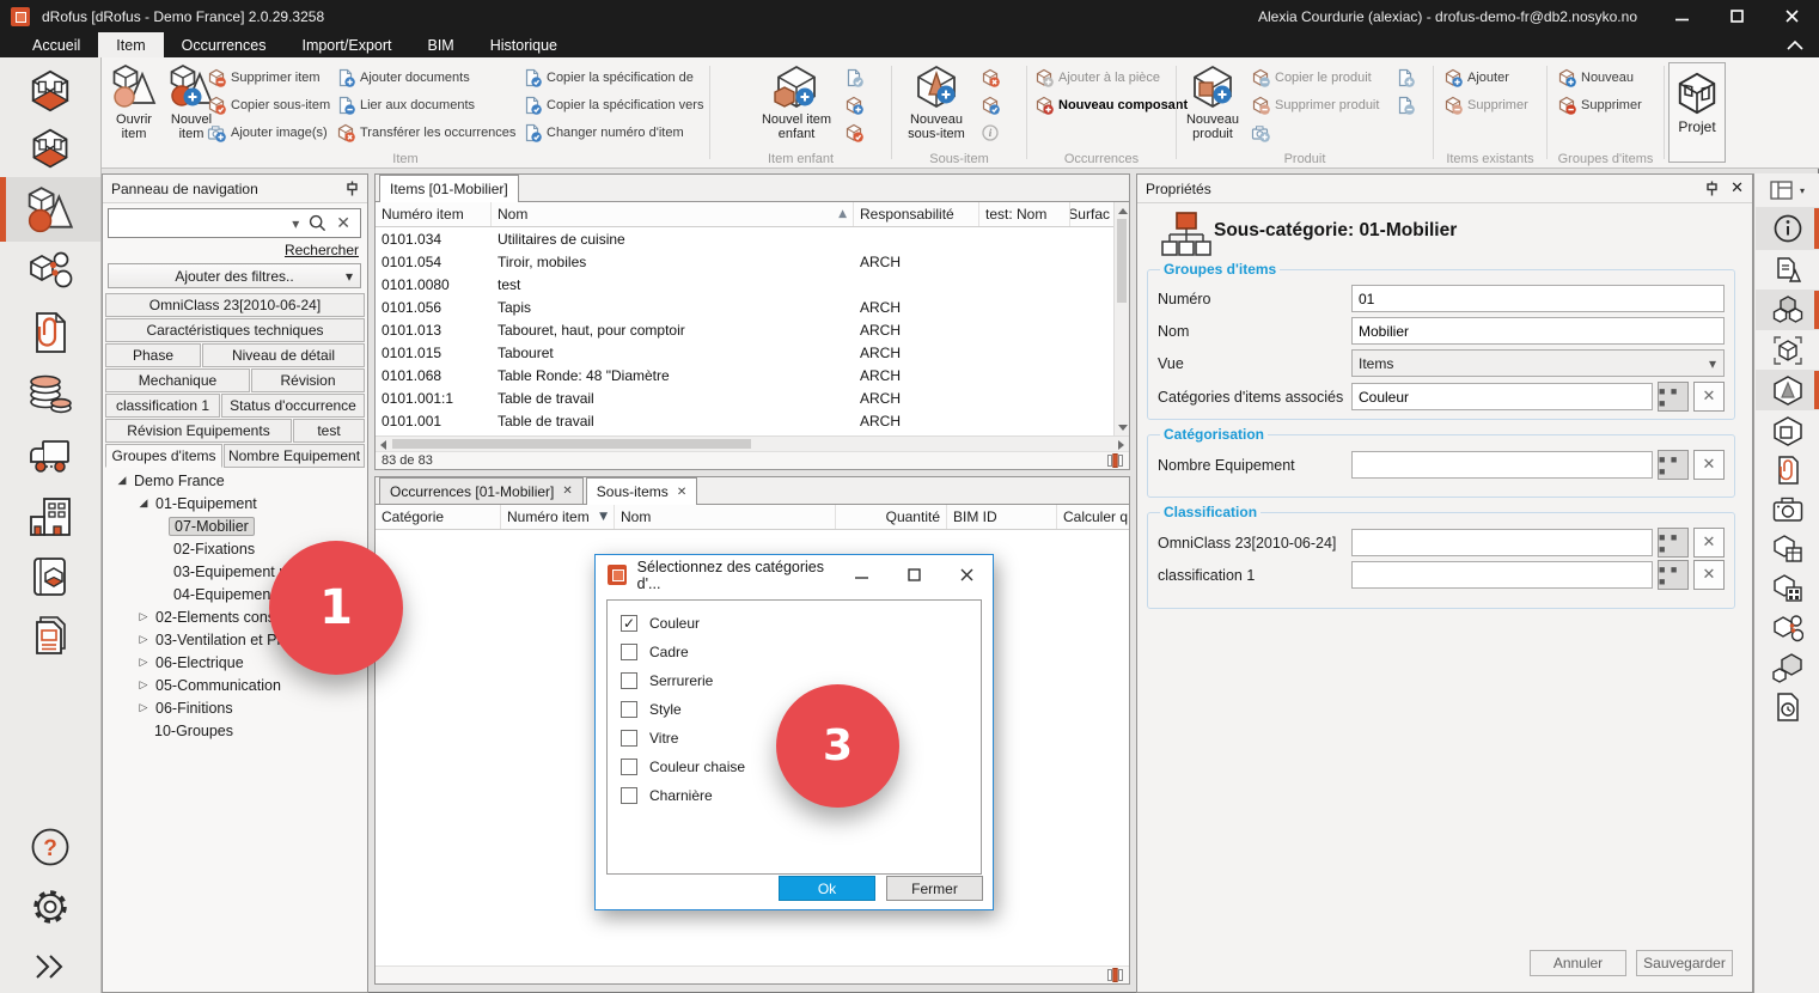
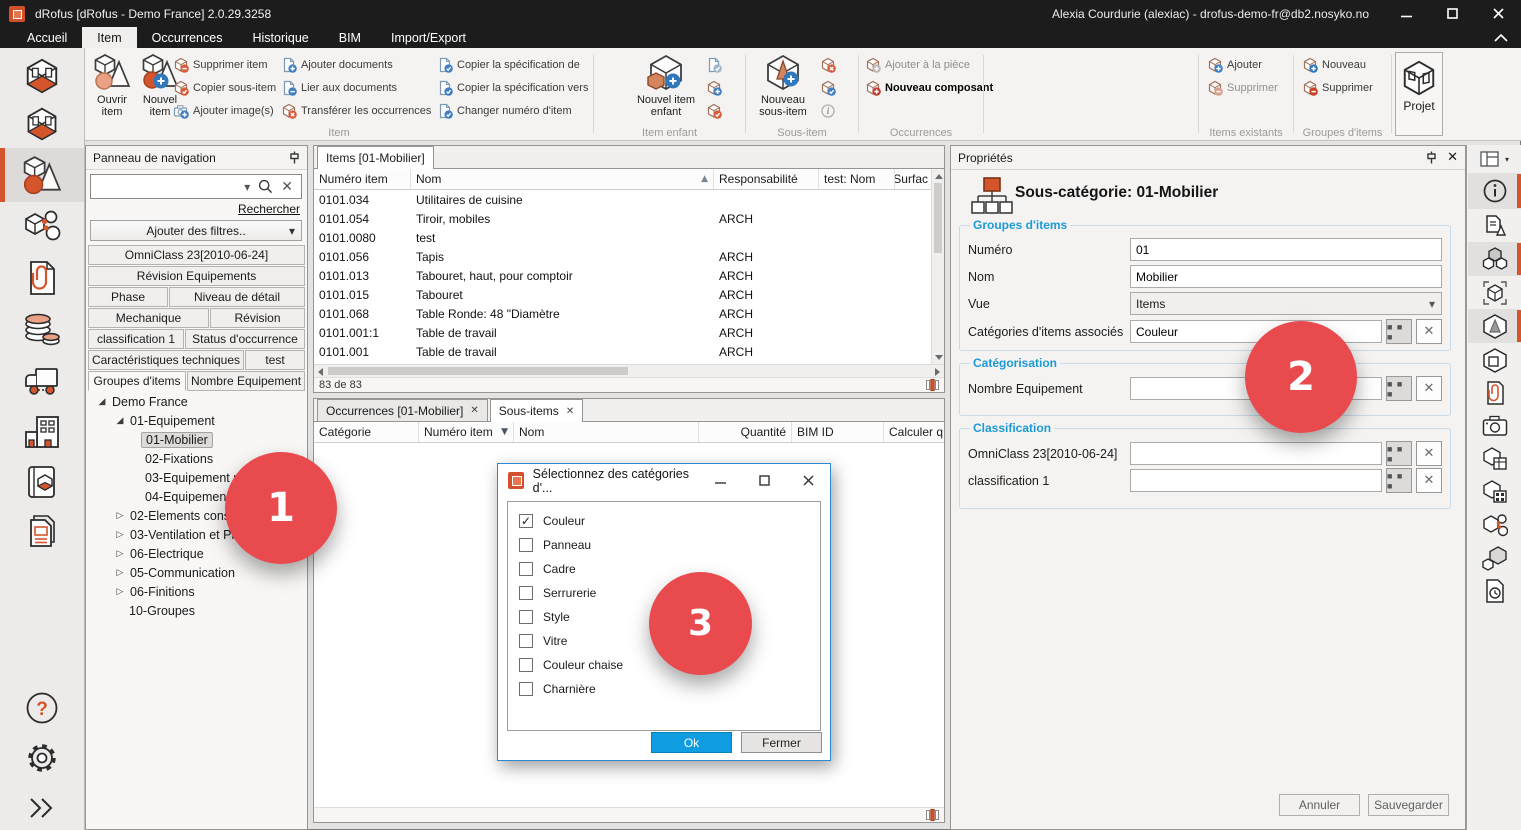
  dRofus [dRofus - Demo France] 2.0.29.3258
  Alexia Courdurie (alexiac) - drofus-demo-fr@db2.nosyko.no
  Accueil
  Item
  Occurrences
- Import/Export
+ Historique
  BIM
- Historique
+ Import/Export
  Ouvrir item
  Nouvel item
  Supprimer item
  Copier sous-item
  Ajouter image(s)
  Ajouter documents
  Lier aux documents
  Transférer les occurrences
  Copier la spécification de
  Copier la spécification vers
  Changer numéro d'item
  Item
  Nouvel item enfant
  Item enfant
  Nouveau sous-item
  i
  Sous-item
  Ajouter à la pièce
  Nouveau composant
  Occurrences
- Nouveau produit
- Copier le produit
- Supprimer produit
- Produit
  Ajouter
  Supprimer
  Items existants
  Nouveau
  Supprimer
  Groupes d'items
  Projet
  ?
  Panneau de navigation
  ▾
  ✕
  Rechercher
  Ajouter des filtres..
  ▾
  OmniClass 23[2010-06-24]
- Caractéristiques techniques
+ Révision Equipements
  Phase
  Niveau de détail
  Mechanique
  Révision
  classification 1
  Status d'occurrence
- Révision Equipements
+ Caractéristiques techniques
  test
  Groupes d'items
  Nombre Equipement
  ◢
  Demo France
  ◢
  01-Equipement
- 07-Mobilier
+ 01-Mobilier
  02-Fixations
  03-Equipement
  04-Equipemen
  ▷
  02-Elements con
  ▷
  03-Ventilation et P
  ▷
  06-Electrique
  ▷
  05-Communication
  ▷
  06-Finitions
  10-Groupes
  Items [01-Mobilier]
  Numéro item
  Nom
  ▲
  Responsabilité
  test: Nom
  0101.034
  Utilitaires de cuisine
  0101.054
  Tiroir, mobiles
  ARCH
  0101.0080
  test
  0101.056
  Tapis
  ARCH
  0101.013
  Tabouret, haut, pour comptoir
  ARCH
  0101.015
  Tabouret
  ARCH
  0101.068
  Table Ronde: 48 "Diamètre
  ARCH
  0101.001:1
  Table de travail
  ARCH
  0101.001
  Table de travail
  ARCH
  83 de 83
  Occurrences [01-Mobilier]
  ✕
  Sous-items
  ✕
  Catégorie
  Numéro item
  ▼
  Nom
  Quantité
  BIM ID
  Calculer q
  Propriétés
  ✕
  Sous-catégorie: 01-Mobilier
  Groupes d'items
  Numéro
  01
  Nom
  Mobilier
  Vue
  Items
  ▾
  Catégories d'items associés
  Couleur
  ■ ■ ■
  ✕
  Catégorisation
  Nombre Equipement
  ■ ■ ■
  ✕
  Classification
  OmniClass 23[2010-06-24]
  ■ ■ ■
  ✕
  classification 1
  ■ ■ ■
  ✕
  Annuler
  Sauvegarder
  ▾
  Sélectionnez des catégories d'...
  ✓
  Couleur
+ Panneau
  Cadre
  Serrurerie
  Style
  Vitre
  Couleur chaise
  Charnière
  Ok
  Fermer
  1
+ 2
  3
